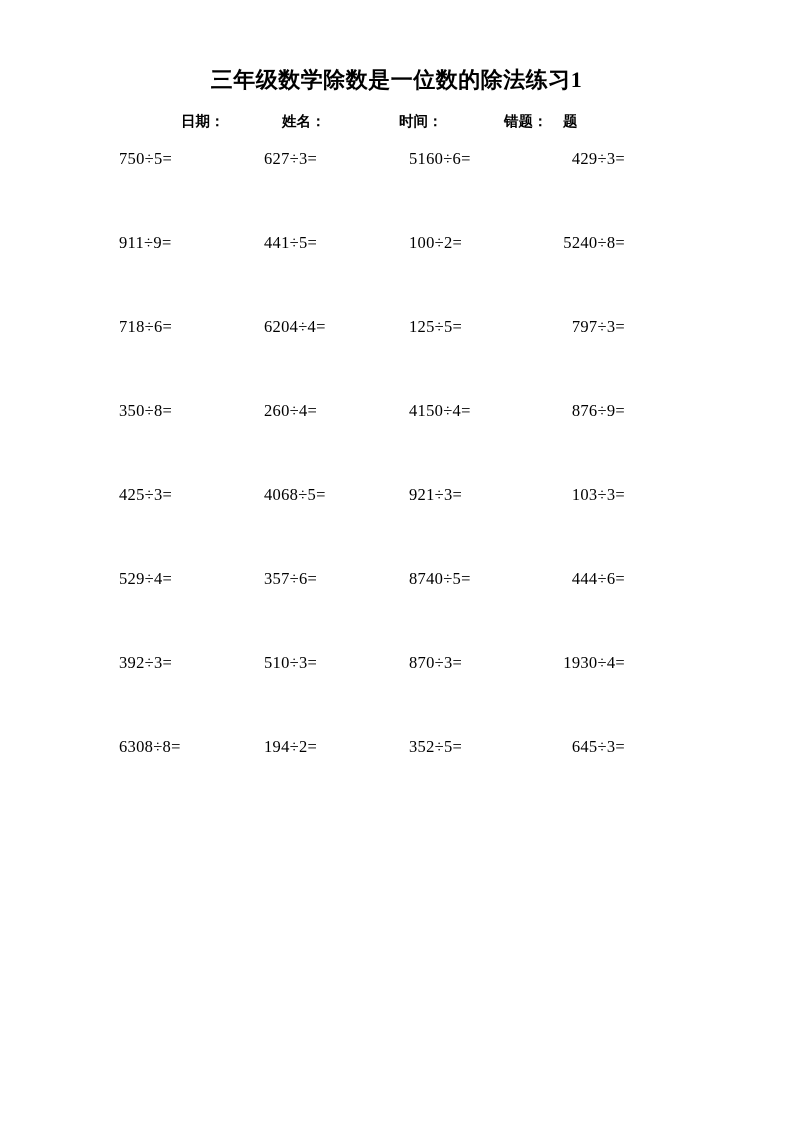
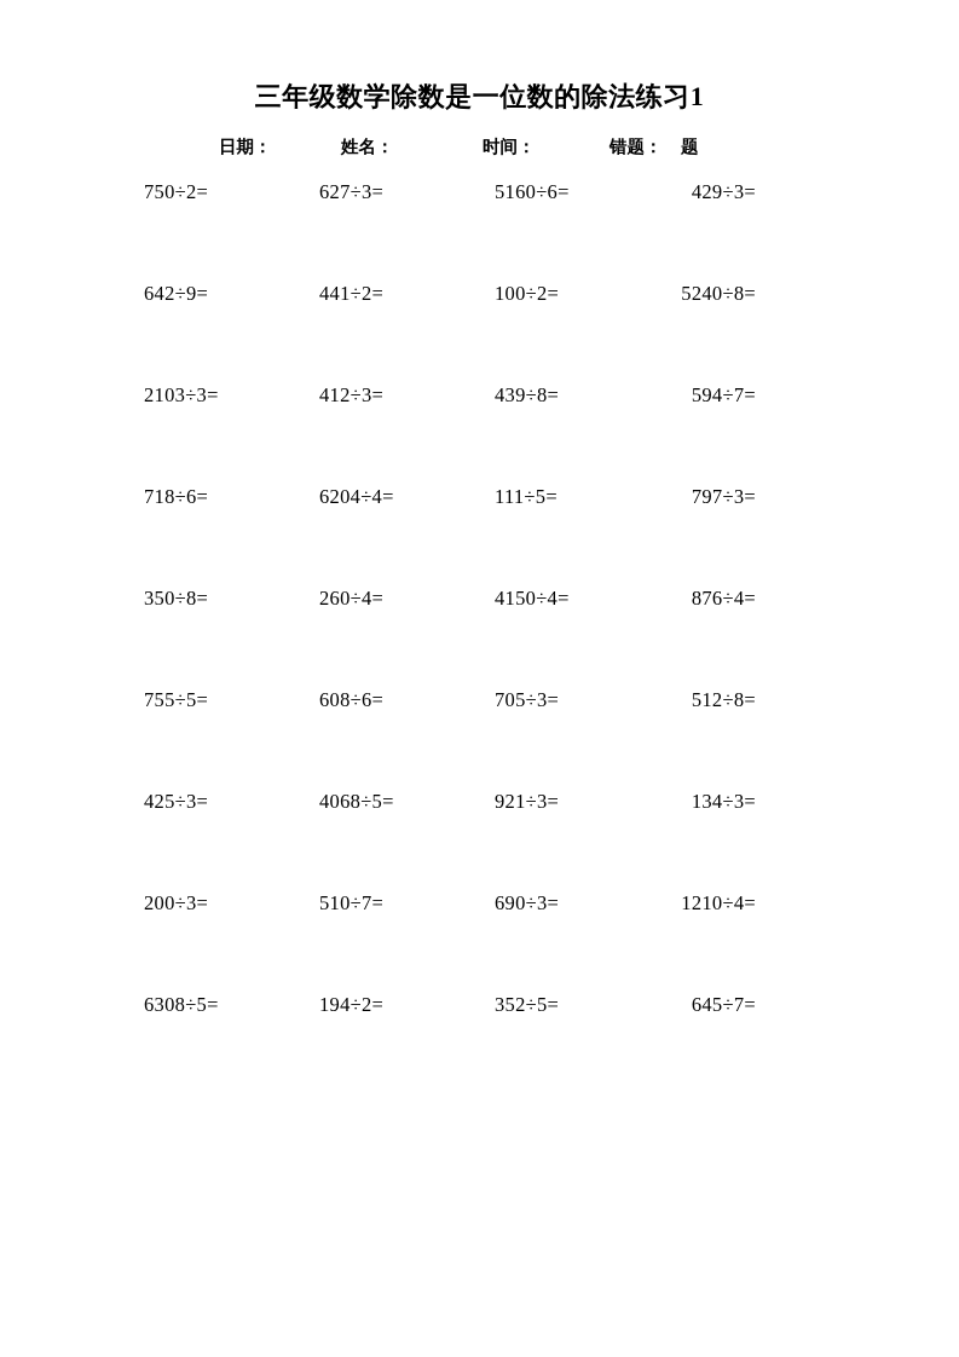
  三年级数学除数是一位数的除法练习1
  日期：
  姓名：
  时间：
  错题：
  题
- 750÷5=
+ 750÷2=
  627÷3=
  5160÷6=
  429÷3=
- 911÷9=
+ 642÷9=
- 441÷5=
+ 441÷2=
  100÷2=
  5240÷8=
+ 2103÷3=
+ 412÷3=
+ 439÷8=
+ 594÷7=
  718÷6=
  6204÷4=
- 125÷5=
+ 111÷5=
  797÷3=
  350÷8=
  260÷4=
  4150÷4=
- 876÷9=
+ 876÷4=
+ 755÷5=
+ 608÷6=
+ 705÷3=
+ 512÷8=
  425÷3=
  4068÷5=
  921÷3=
- 103÷3=
+ 134÷3=
- 529÷4=
- 357÷6=
- 8740÷5=
- 444÷6=
- 392÷3=
+ 200÷3=
- 510÷3=
+ 510÷7=
- 870÷3=
+ 690÷3=
- 1930÷4=
+ 1210÷4=
- 6308÷8=
+ 6308÷5=
  194÷2=
  352÷5=
- 645÷3=
+ 645÷7=
